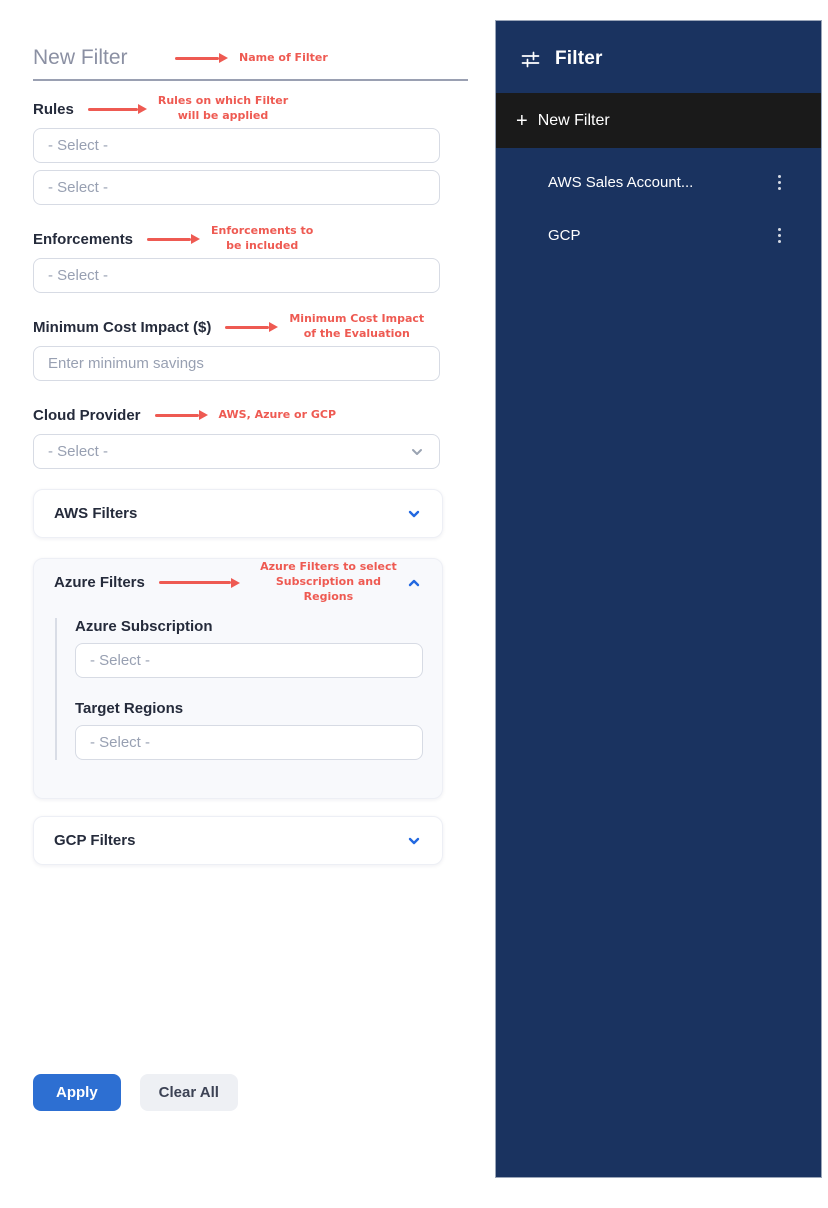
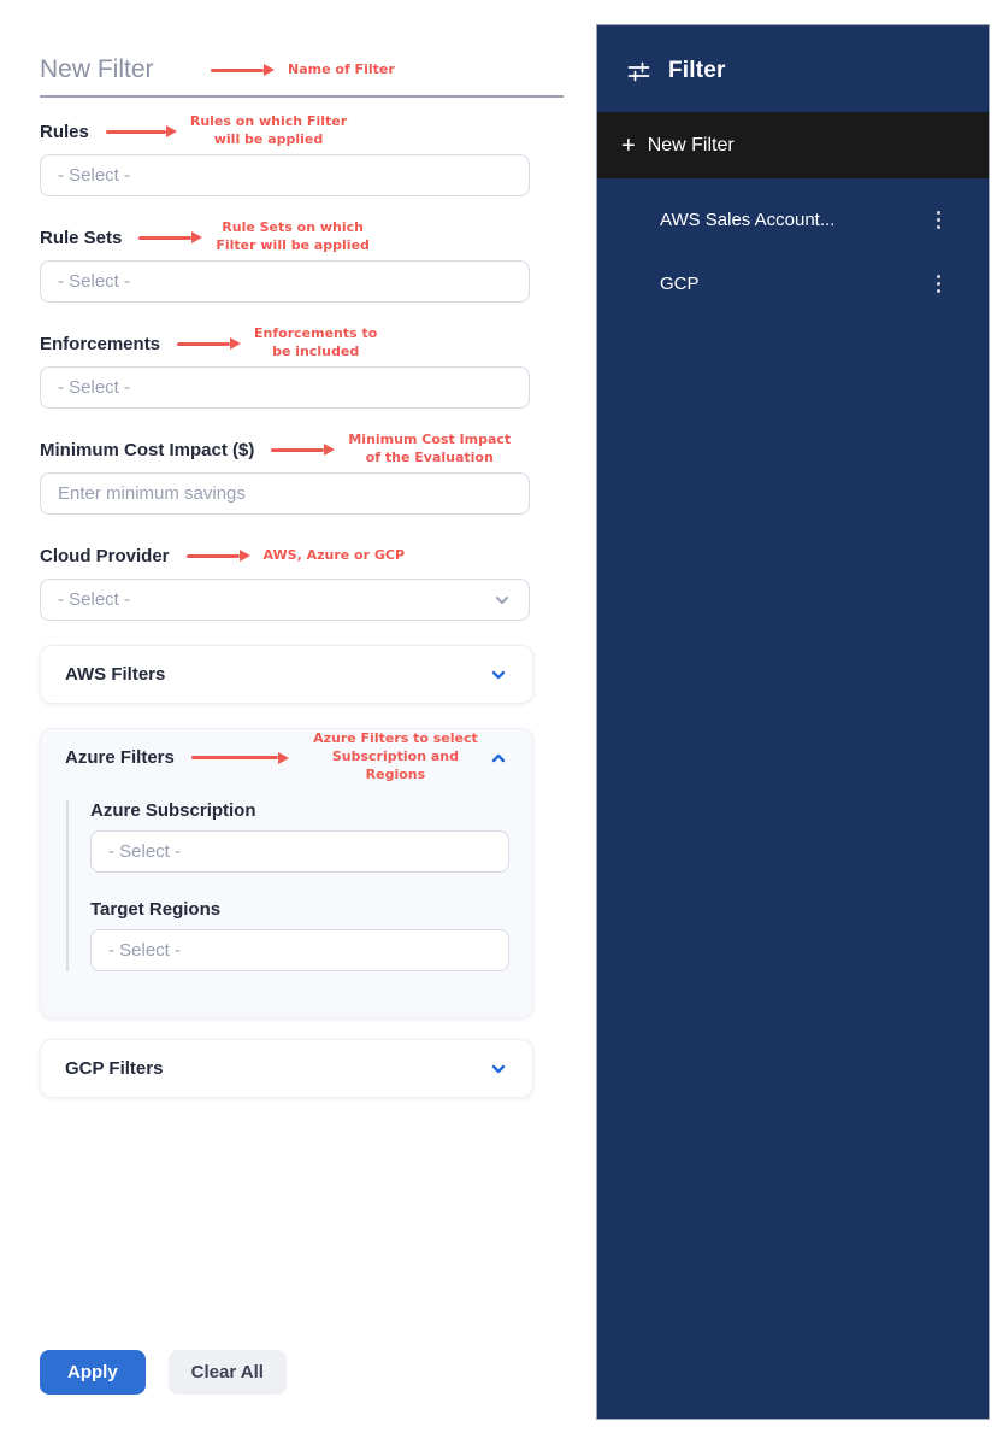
  New Filter
  Name of Filter
  Rules
  Rules on which Filter
  will be applied
  - Select -
+ Rule Sets
+ Rule Sets on which
+ Filter will be applied
  - Select -
  Enforcements
  Enforcements to
  be included
  - Select -
  Minimum Cost Impact ($)
  Minimum Cost Impact
  of the Evaluation
  Enter minimum savings
  Cloud Provider
  AWS, Azure or GCP
  - Select -
  AWS Filters
  Azure Filters
  Azure Filters to select
  Subscription and Regions
  Azure Subscription
  - Select -
  Target Regions
  - Select -
  GCP Filters
  Apply
  Clear All
  Filter
  +
  New Filter
  AWS Sales Account...
  GCP
